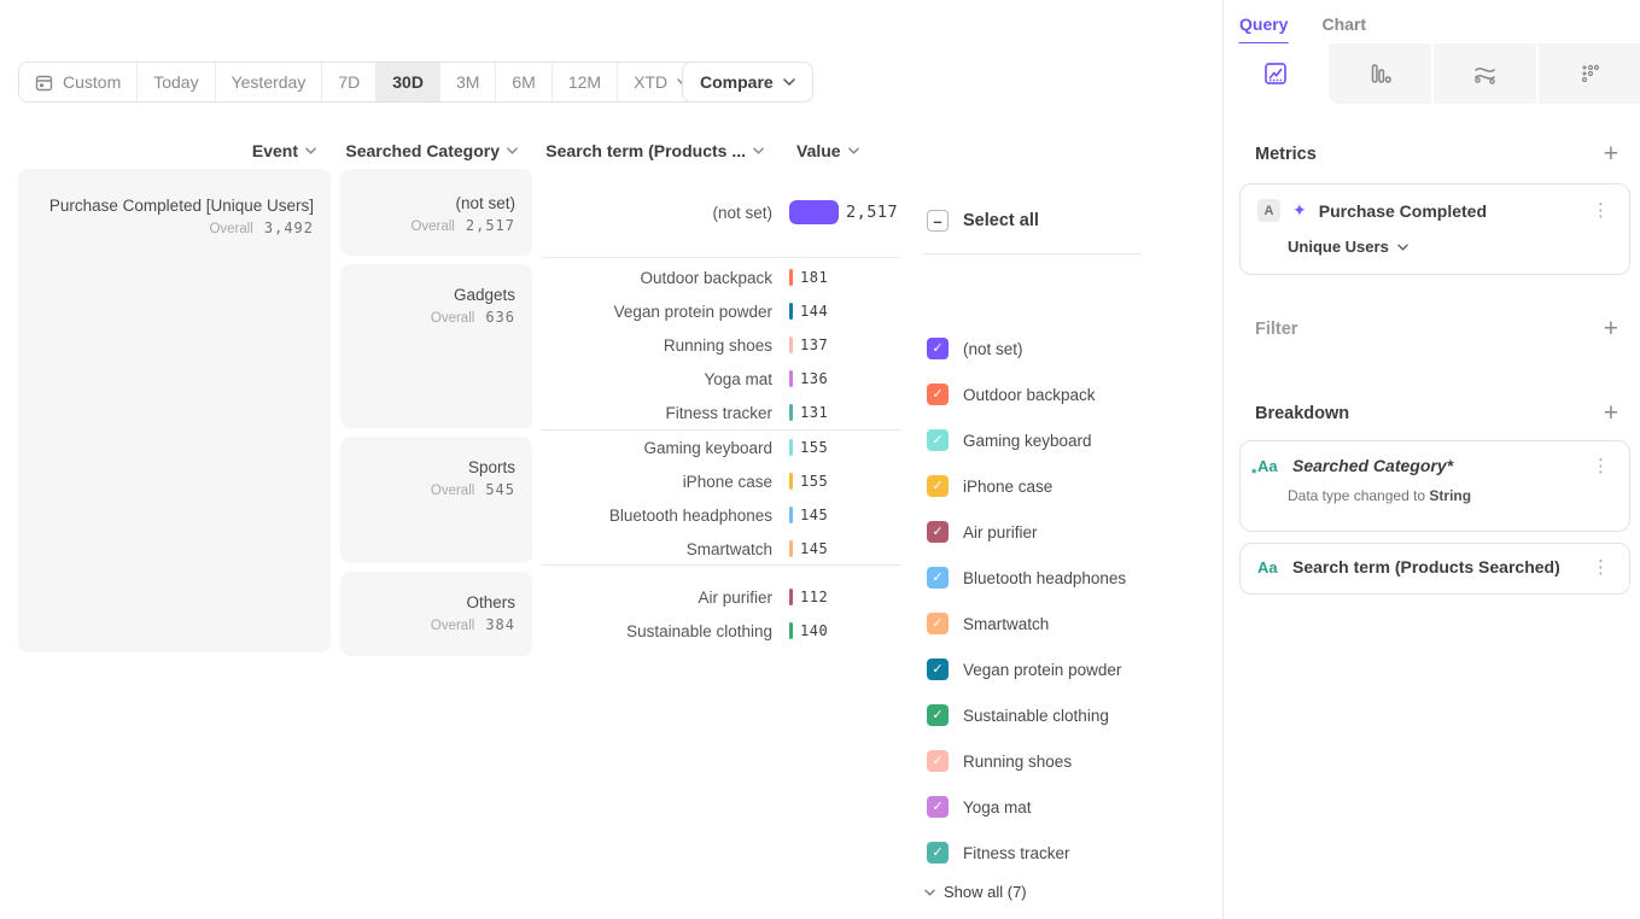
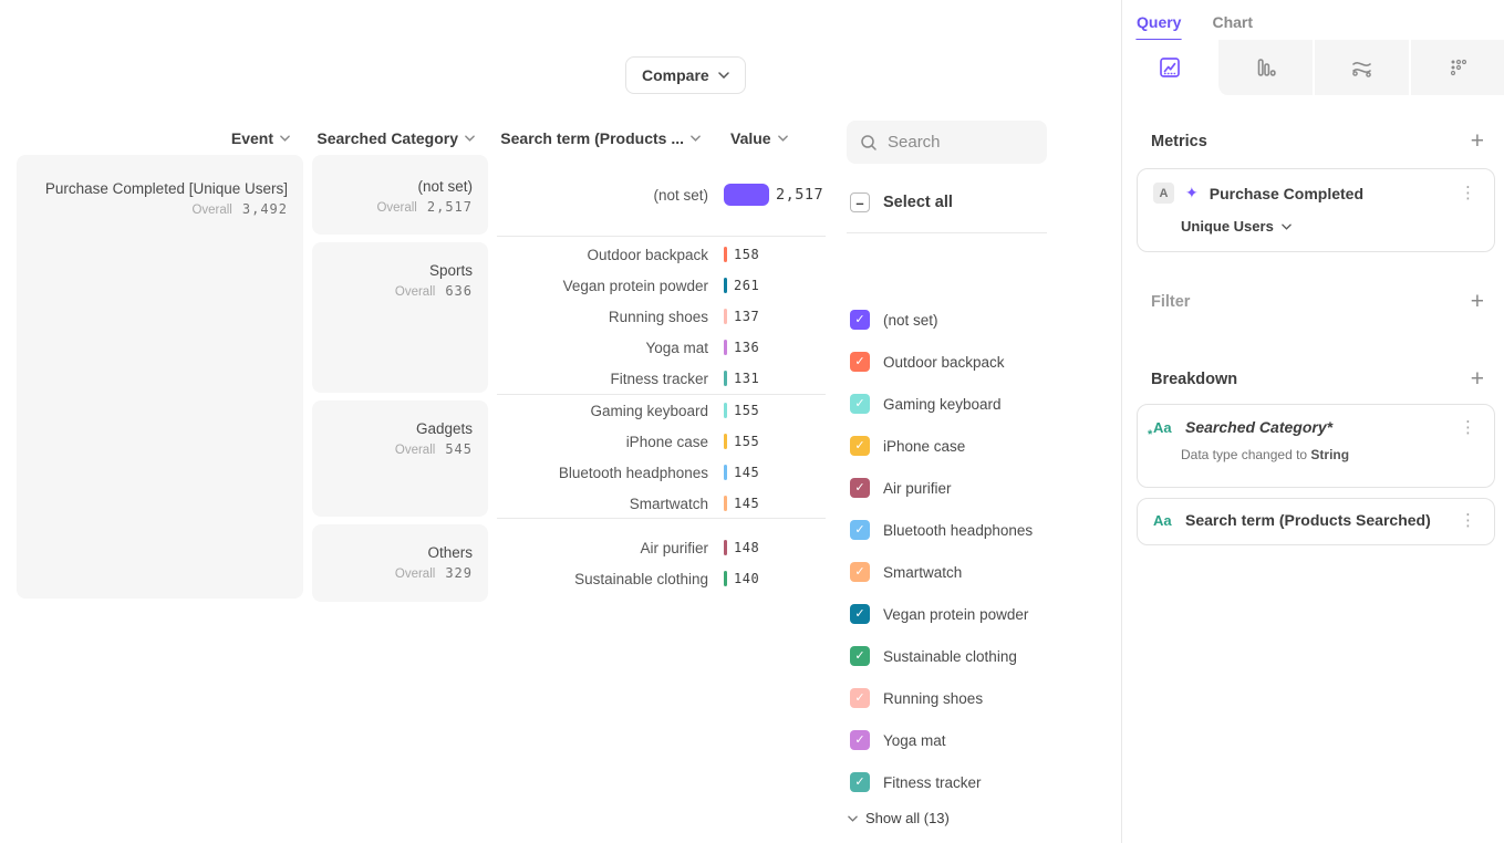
- Custom
- Today
- Yesterday
- 7D
- 30D
- 3M
- 6M
- 12M
- XTD
  Compare
  Event
  Searched Category
  Search term (Products ...
  Value
  Purchase Completed [Unique Users]
  Overall
  3,492
  (not set)
  Overall
  2,517
  (not set)
  2,517
- Gadgets
+ Sports
  Overall
  636
  Outdoor backpack
- 181
+ 158
  Vegan protein powder
- 144
+ 261
  Running shoes
  137
  Yoga mat
  136
  Fitness tracker
  131
- Sports
+ Gadgets
  Overall
  545
  Gaming keyboard
  155
  iPhone case
  155
  Bluetooth headphones
  145
  Smartwatch
  145
  Others
  Overall
- 384
+ 329
  Air purifier
- 112
+ 148
  Sustainable clothing
  140
+ Search
  Select all
  (not set)
  Outdoor backpack
  Gaming keyboard
  iPhone case
  Air purifier
  Bluetooth headphones
  Smartwatch
  Vegan protein powder
  Sustainable clothing
  Running shoes
  Yoga mat
  Fitness tracker
- Show all (7)
+ Show all (13)
  Query
  Chart
  Metrics
  +
  A
  ✦
  Purchase Completed
  ⋮
  Unique Users
  Filter
  +
  Breakdown
  +
  Aa
  Searched Category*
  ⋮
  Data type changed to String
  Aa
  Search term (Products Searched)
  ⋮
